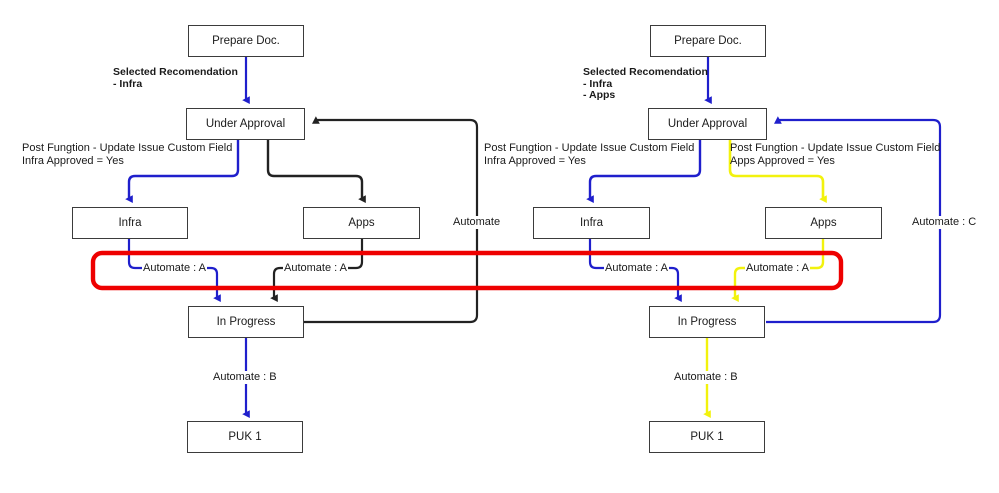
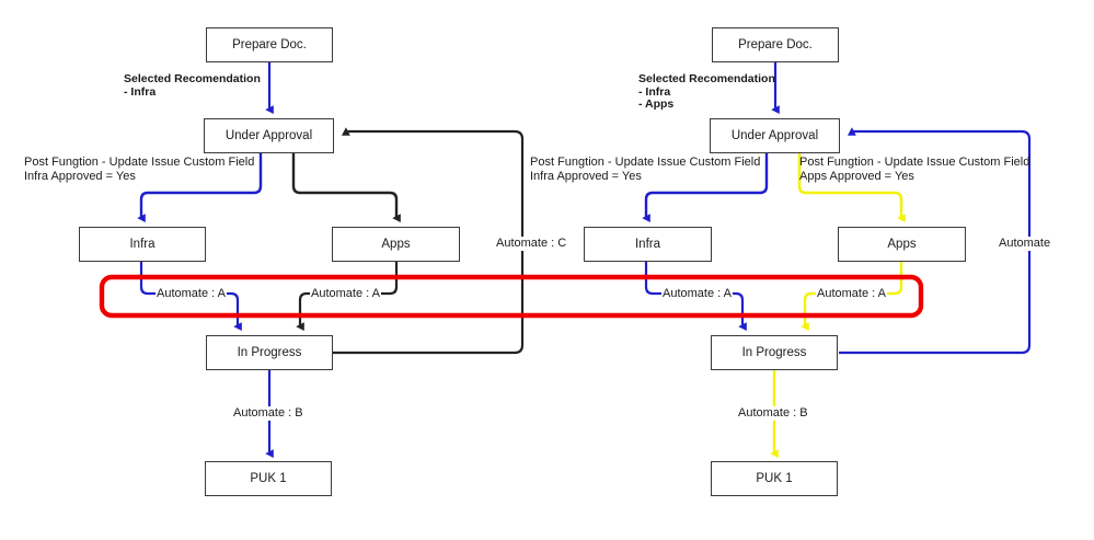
  Prepare Doc.
  Under Approval
  Infra
  Apps
  In Progress
  PUK 1
  Prepare Doc.
  Under Approval
  Infra
  Apps
  In Progress
  PUK 1
  Selected Recomendation
  - Infra
  Post Fungtion - Update Issue Custom Field
  Infra Approved = Yes
  Automate : A
  Automate : A
- Automate
+ Automate : C
  Automate : B
  Selected Recomendation
  - Infra
  - Apps
  Post Fungtion - Update Issue Custom Field
  Infra Approved = Yes
  Post Fungtion - Update Issue Custom Field
  Apps Approved = Yes
  Automate : A
  Automate : A
- Automate : C
+ Automate
  Automate : B
